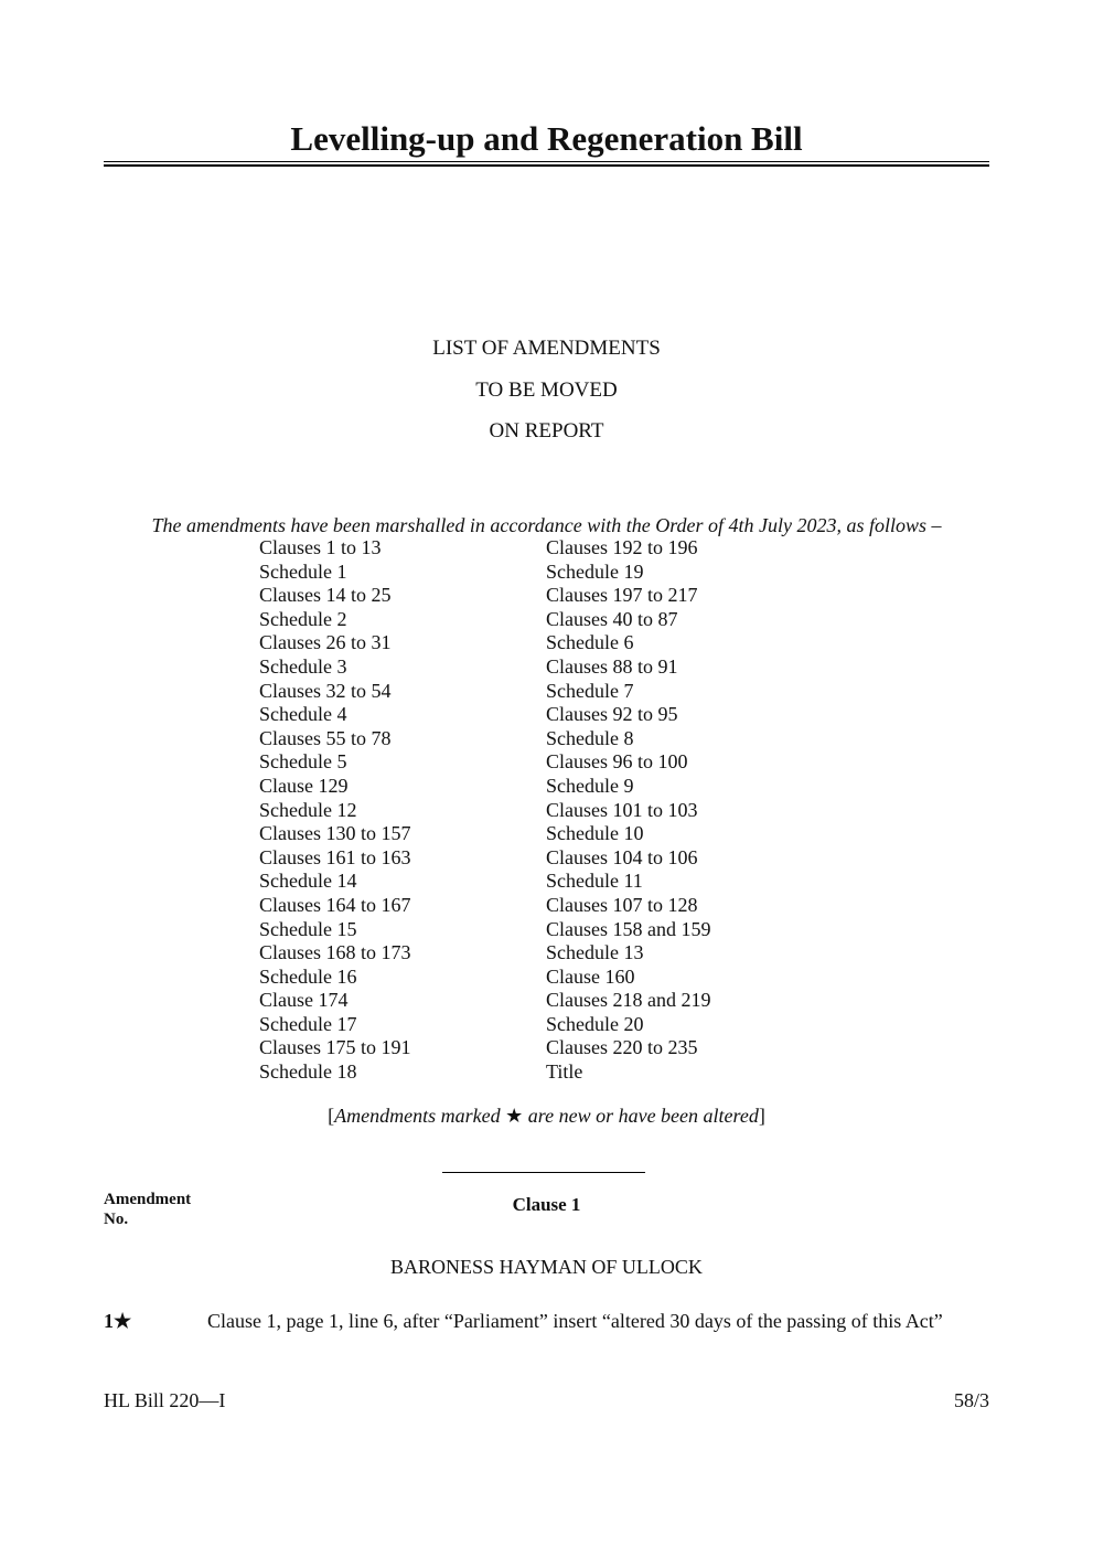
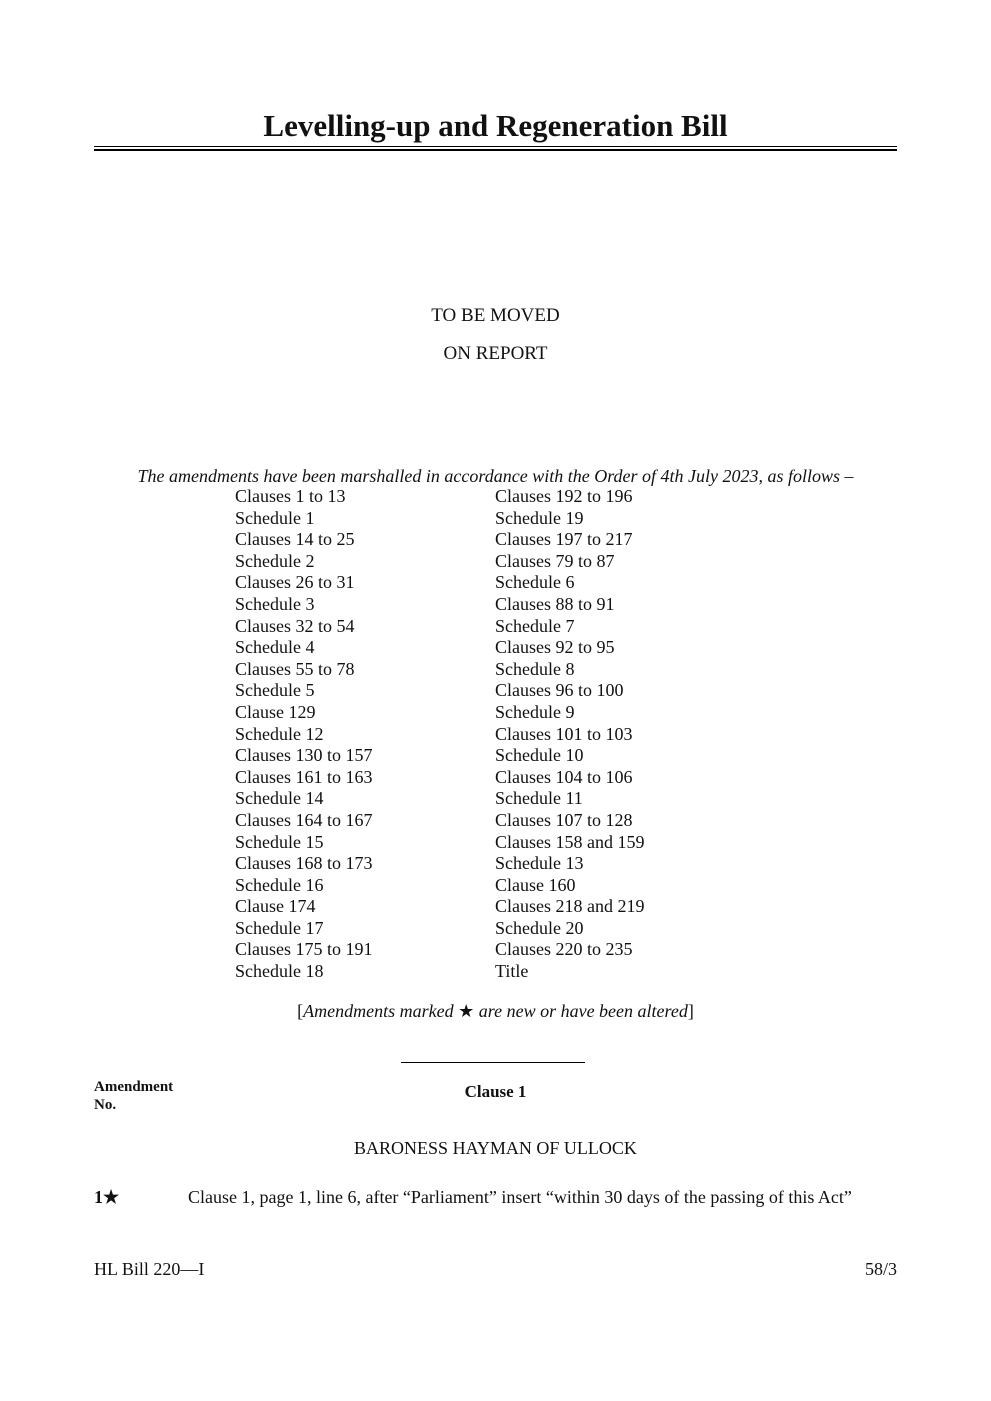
  Levelling-up and Regeneration Bill
- LIST OF AMENDMENTS
  TO BE MOVED
  ON REPORT
  The amendments have been marshalled in accordance with the Order of 4th July 2023, as follows –
  Clauses 1 to 13
  Schedule 1
  Clauses 14 to 25
  Schedule 2
  Clauses 26 to 31
  Schedule 3
  Clauses 32 to 54
  Schedule 4
  Clauses 55 to 78
  Schedule 5
  Clause 129
  Schedule 12
  Clauses 130 to 157
  Clauses 161 to 163
  Schedule 14
  Clauses 164 to 167
  Schedule 15
  Clauses 168 to 173
  Schedule 16
  Clause 174
  Schedule 17
  Clauses 175 to 191
  Schedule 18
  Clauses 192 to 196
  Schedule 19
  Clauses 197 to 217
- Clauses 40 to 87
+ Clauses 79 to 87
  Schedule 6
  Clauses 88 to 91
  Schedule 7
  Clauses 92 to 95
  Schedule 8
  Clauses 96 to 100
  Schedule 9
  Clauses 101 to 103
  Schedule 10
  Clauses 104 to 106
  Schedule 11
  Clauses 107 to 128
  Clauses 158 and 159
  Schedule 13
  Clause 160
  Clauses 218 and 219
  Schedule 20
  Clauses 220 to 235
  Title
  [Amendments marked ★ are new or have been altered]
  Amendment
  No.
  Clause 1
  BARONESS HAYMAN OF ULLOCK
  1★
- Clause 1, page 1, line 6, after “Parliament” insert “altered 30 days of the passing of this Act”
+ Clause 1, page 1, line 6, after “Parliament” insert “within 30 days of the passing of this Act”
  HL Bill 220—I
  58/3
